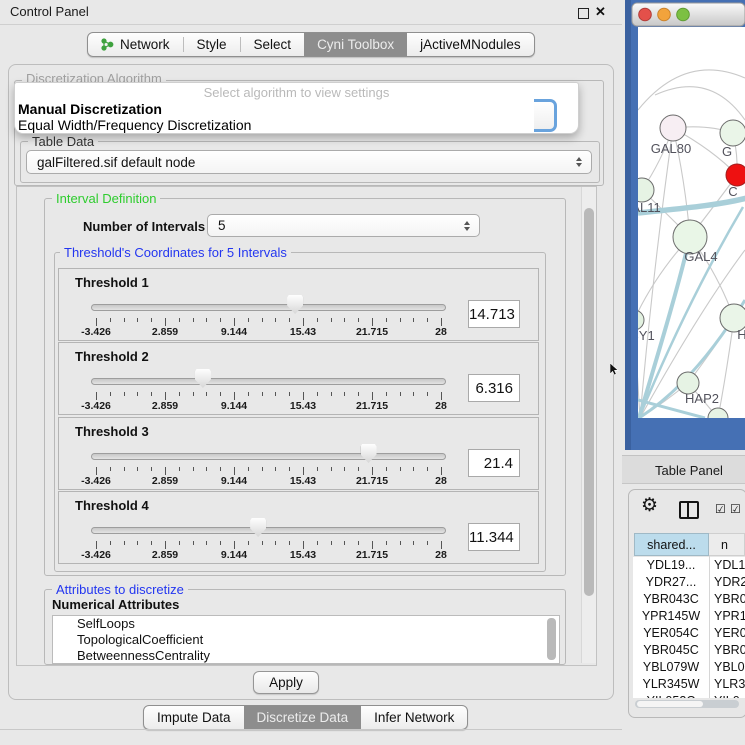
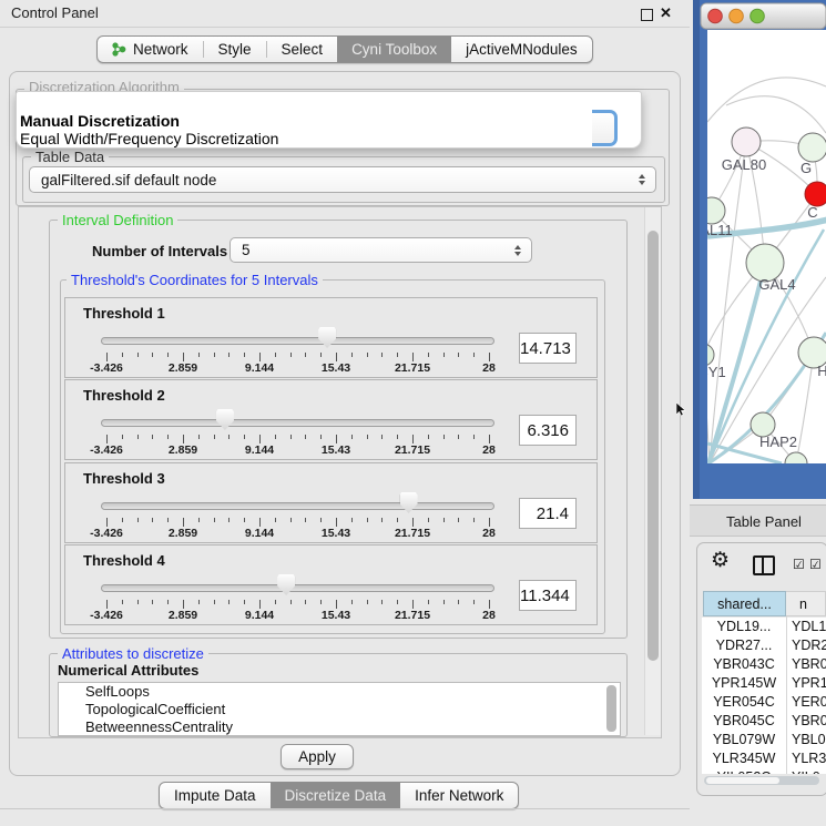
  Control Panel
  ✕
  Network
  Style
  Select
  Cyni Toolbox
  jActiveMNodules
  Discretization Algorithm
  Table Data
  galFiltered.sif default node
- Select algorithm to view settings
  Manual Discretization
  Equal Width/Frequency Discretization
  Interval Definition
  Number of Intervals
  5
  Threshold's Coordinates for 5 Intervals
  Threshold 1
  -3.426
  2.859
  9.144
  15.43
  21.715
  28
  14.713
  Threshold 2
  -3.426
  2.859
  9.144
  15.43
  21.715
  28
  6.316
  Threshold 3
  -3.426
  2.859
  9.144
  15.43
  21.715
  28
  21.4
  Threshold 4
  -3.426
  2.859
  9.144
  15.43
  21.715
  28
  11.344
  Attributes to discretize
  Numerical Attributes
  SelfLoops
  TopologicalCoefficient
  BetweennessCentrality
  Apply
  Impute Data
  Discretize Data
  Infer Network
  GAL80
  G
  C
  GAL4
  H
  HAP2
  Table Panel
  ⚙
  ☑
  ☑
  shared...
  n
  YDL19...
  YDL1
  YDR27...
  YDR2
  YBR043C
  YBR0
  YPR145W
  YPR1
  YER054C
  YER0
  YBR045C
  YBR0
  YBL079W
  YBL0
  YLR345W
  YLR3
